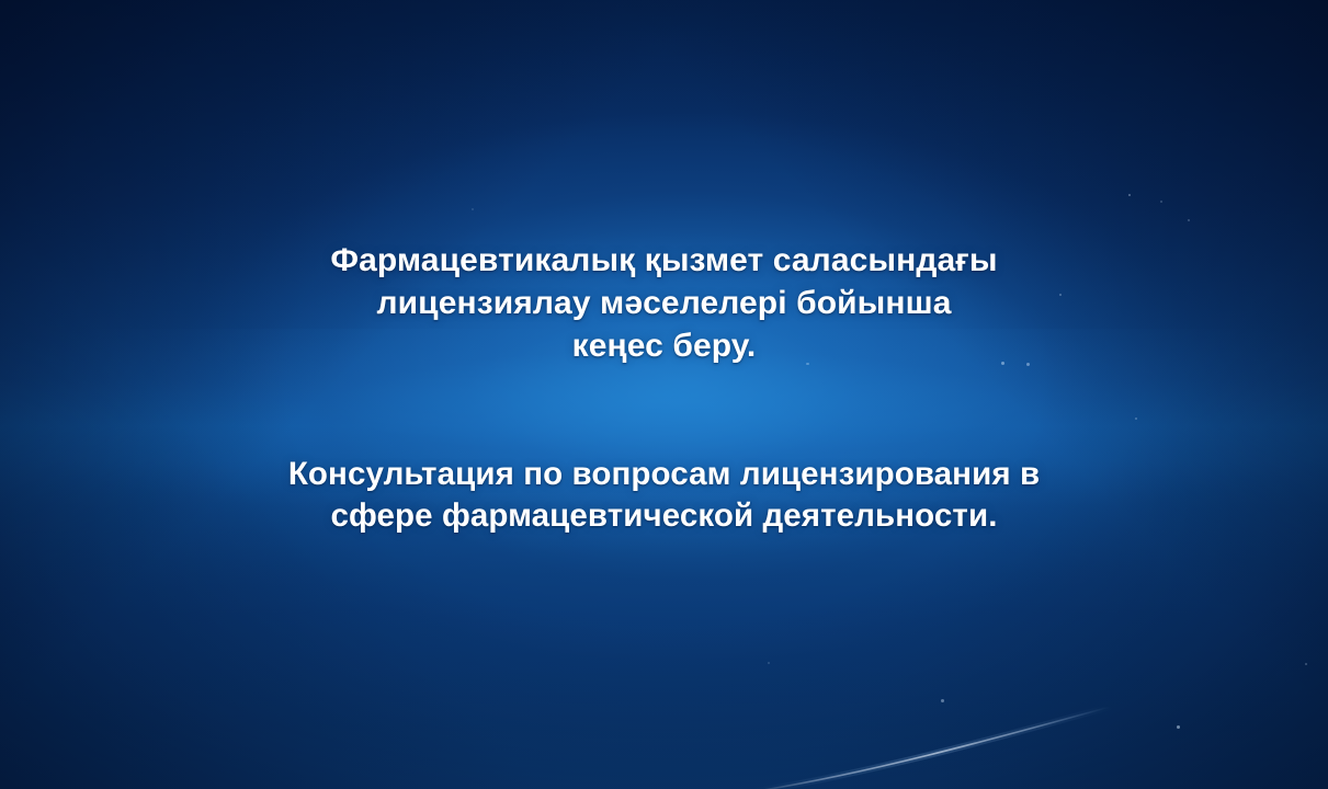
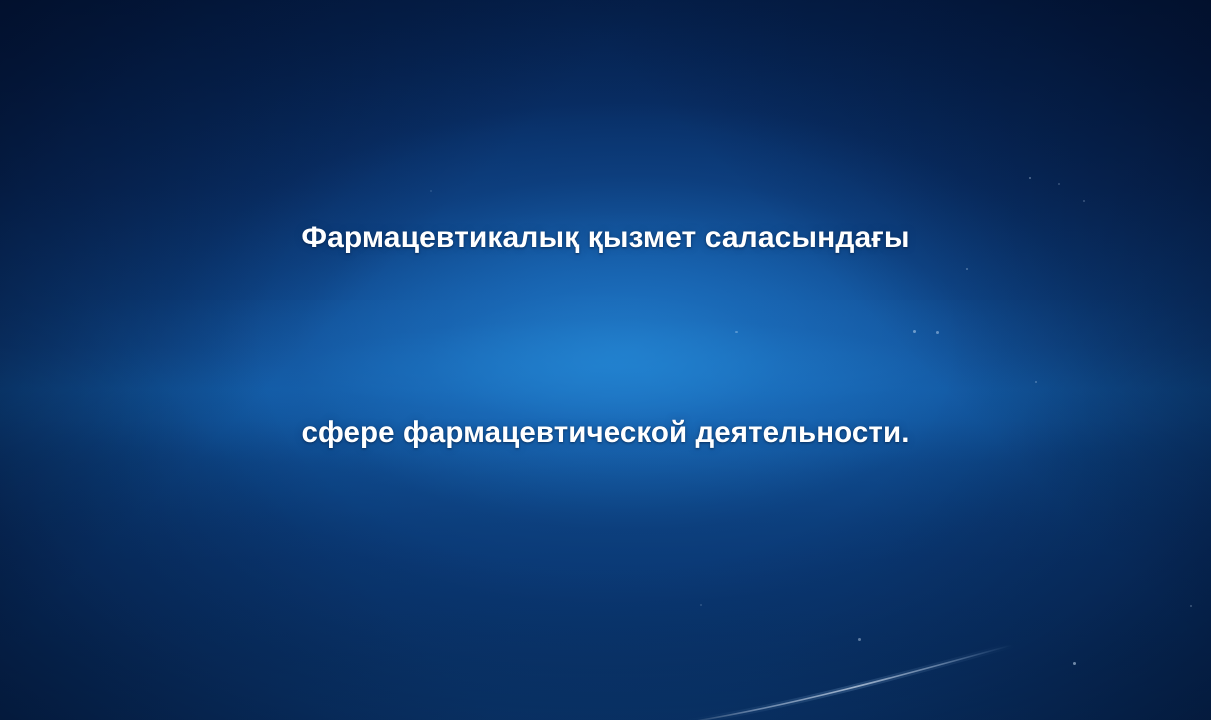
  Фармацевтикалық қызмет саласындағы
- лицензиялау мәселелері бойынша
- кеңес беру.
- Консультация по вопросам лицензирования в
  сфере фармацевтической деятельности.
